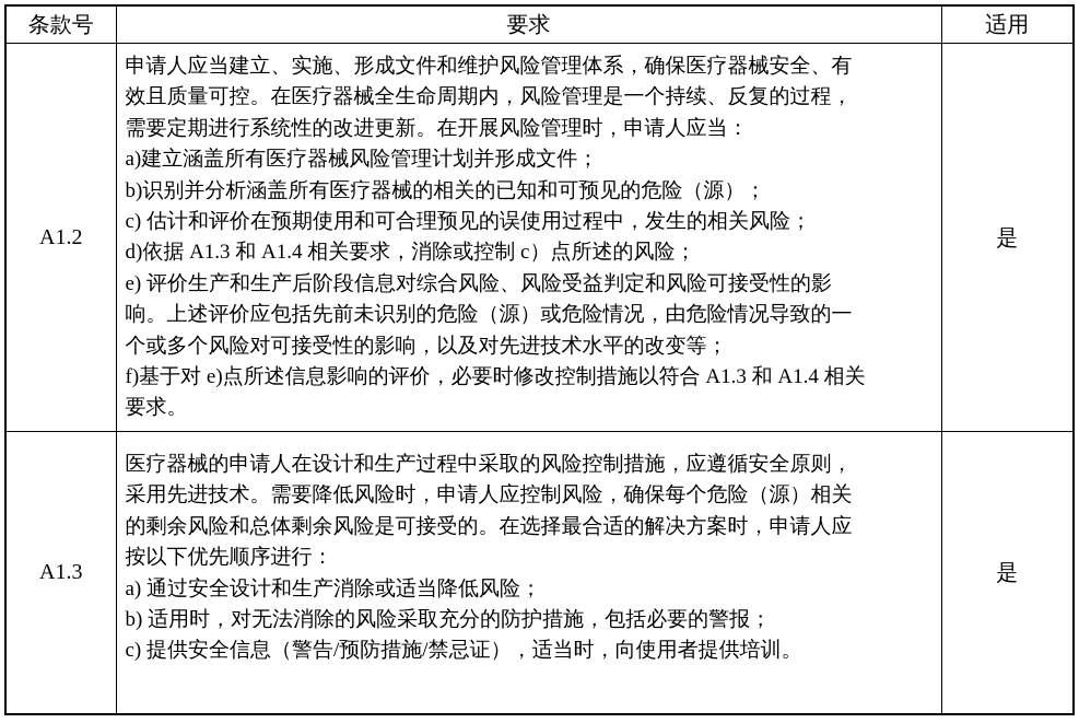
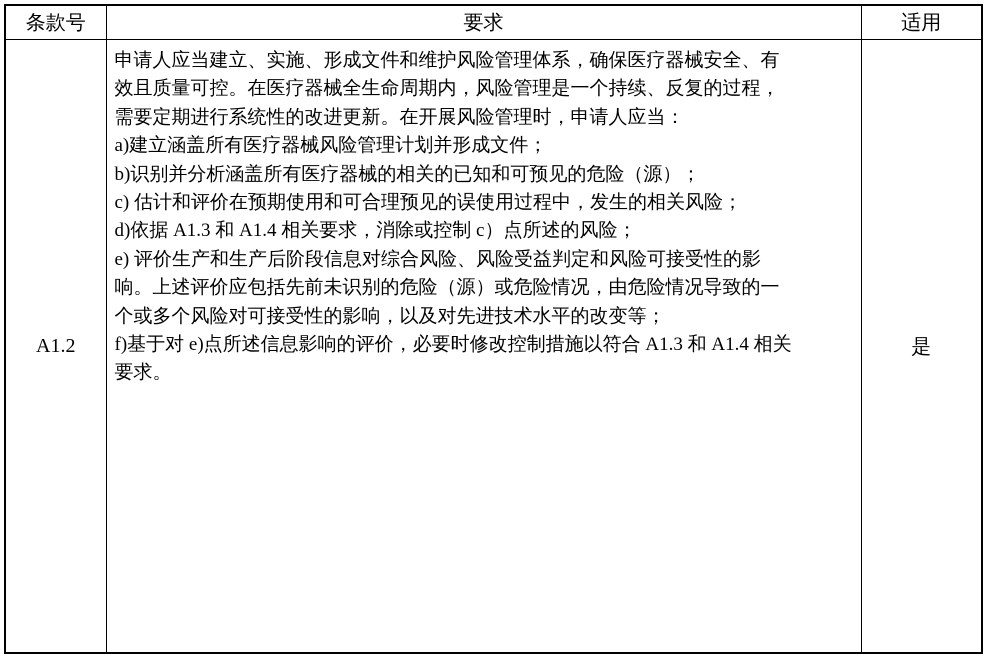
  条款号	要求	适用
  A1.2	申请人应当建立、实施、形成文件和维护风险管理体系，确保医疗器械安全、有 效且质量可控。在医疗器械全生命周期内，风险管理是一个持续、反复的过程， 需要定期进行系统性的改进更新。在开展风险管理时，申请人应当： a)建立涵盖所有医疗器械风险管理计划并形成文件； b)识别并分析涵盖所有医疗器械的相关的已知和可预见的危险（源）； c) 估计和评价在预期使用和可合理预见的误使用过程中，发生的相关风险； d)依据 A1.3 和 A1.4 相关要求，消除或控制 c）点所述的风险； e) 评价生产和生产后阶段信息对综合风险、风险受益判定和风险可接受性的影 响。上述评价应包括先前未识别的危险（源）或危险情况，由危险情况导致的一 个或多个风险对可接受性的影响，以及对先进技术水平的改变等； f)基于对 e)点所述信息影响的评价，必要时修改控制措施以符合 A1.3 和 A1.4 相关 要求。	是
- A1.3	医疗器械的申请人在设计和生产过程中采取的风险控制措施，应遵循安全原则， 采用先进技术。需要降低风险时，申请人应控制风险，确保每个危险（源）相关 的剩余风险和总体剩余风险是可接受的。在选择最合适的解决方案时，申请人应 按以下优先顺序进行： a) 通过安全设计和生产消除或适当降低风险； b) 适用时，对无法消除的风险采取充分的防护措施，包括必要的警报； c) 提供安全信息（警告/预防措施/禁忌证），适当时，向使用者提供培训。	是
